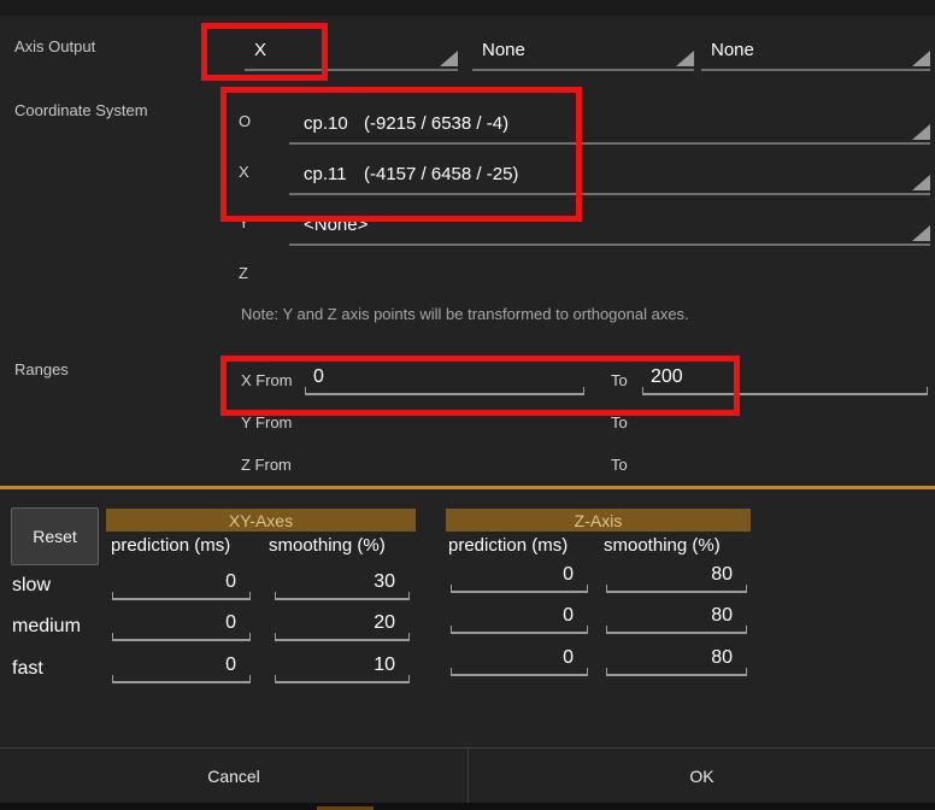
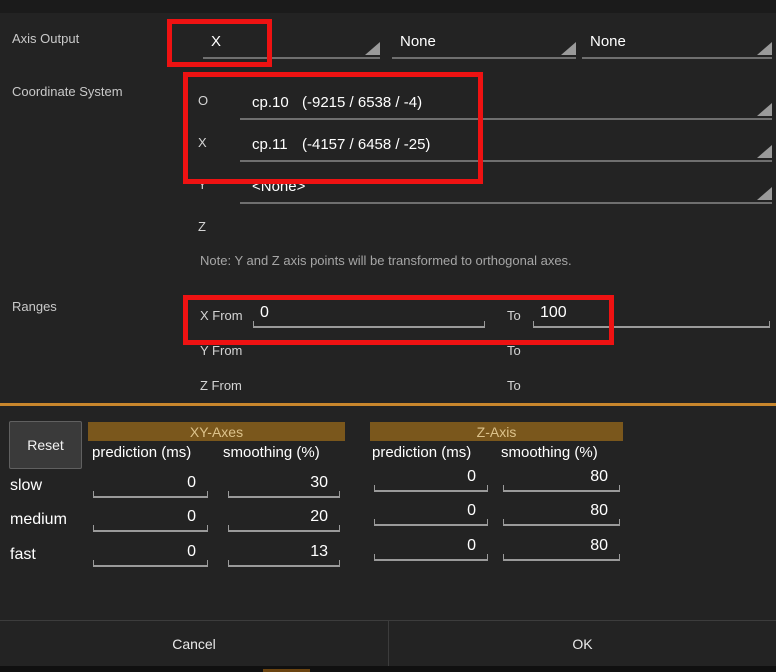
  Axis Output
  X
  None
  None
  Coordinate System
  O
  cp.10
  (-9215 / 6538 / -4)
  X
  cp.11
  (-4157 / 6458 / -25)
  Y
  <None>
  Z
  Note: Y and Z axis points will be transformed to orthogonal axes.
  Ranges
  X From
  0
  To
- 200
+ 100
  Y From
  To
  Z From
  To
  Reset
  XY-Axes
  Z-Axis
  prediction (ms)
  smoothing (%)
  prediction (ms)
  smoothing (%)
  slow
  0
  30
  0
  80
  medium
  0
  20
  0
  80
  fast
  0
- 10
+ 13
  0
  80
  Cancel
  OK
